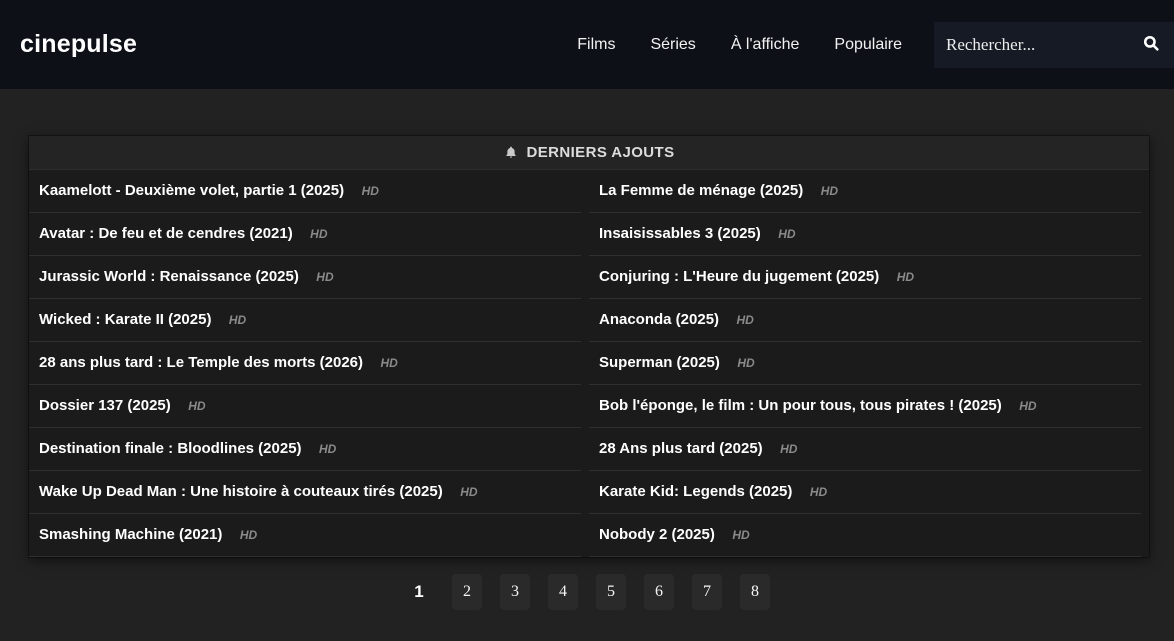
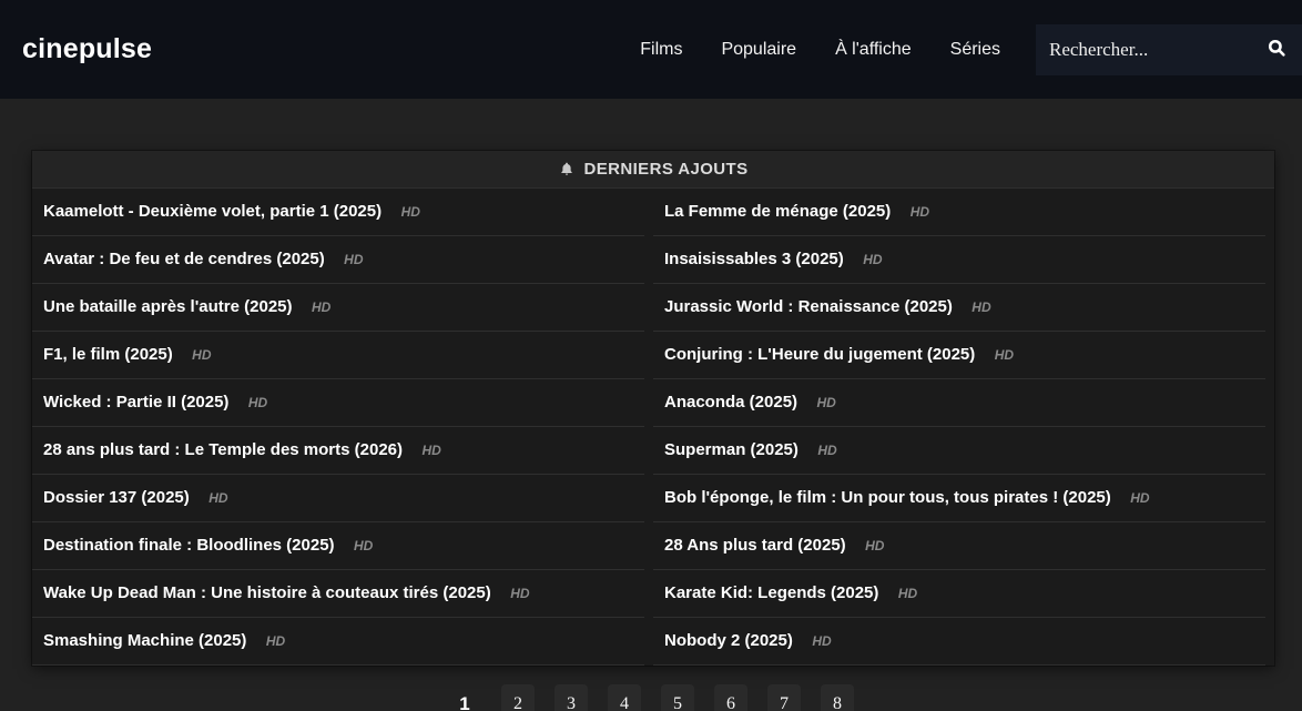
  cinepulse
  Films
- Séries
+ Populaire
  À l'affiche
- Populaire
+ Séries
  Rechercher...
  DERNIERS AJOUTS
  Kaamelott - Deuxième volet, partie 1 (2025) HD
  La Femme de ménage (2025) HD
- Avatar : De feu et de cendres (2021) HD
+ Avatar : De feu et de cendres (2025) HD
  Insaisissables 3 (2025) HD
+ Une bataille après l'autre (2025) HD
  Jurassic World : Renaissance (2025) HD
+ F1, le film (2025) HD
  Conjuring : L'Heure du jugement (2025) HD
- Wicked : Karate II (2025) HD
+ Wicked : Partie II (2025) HD
  Anaconda (2025) HD
  28 ans plus tard : Le Temple des morts (2026) HD
  Superman (2025) HD
  Dossier 137 (2025) HD
  Bob l'éponge, le film : Un pour tous, tous pirates ! (2025) HD
  Destination finale : Bloodlines (2025) HD
  28 Ans plus tard (2025) HD
  Wake Up Dead Man : Une histoire à couteaux tirés (2025) HD
  Karate Kid: Legends (2025) HD
- Smashing Machine (2021) HD
+ Smashing Machine (2025) HD
  Nobody 2 (2025) HD
  1
  2
  3
  4
  5
  6
  7
  8
